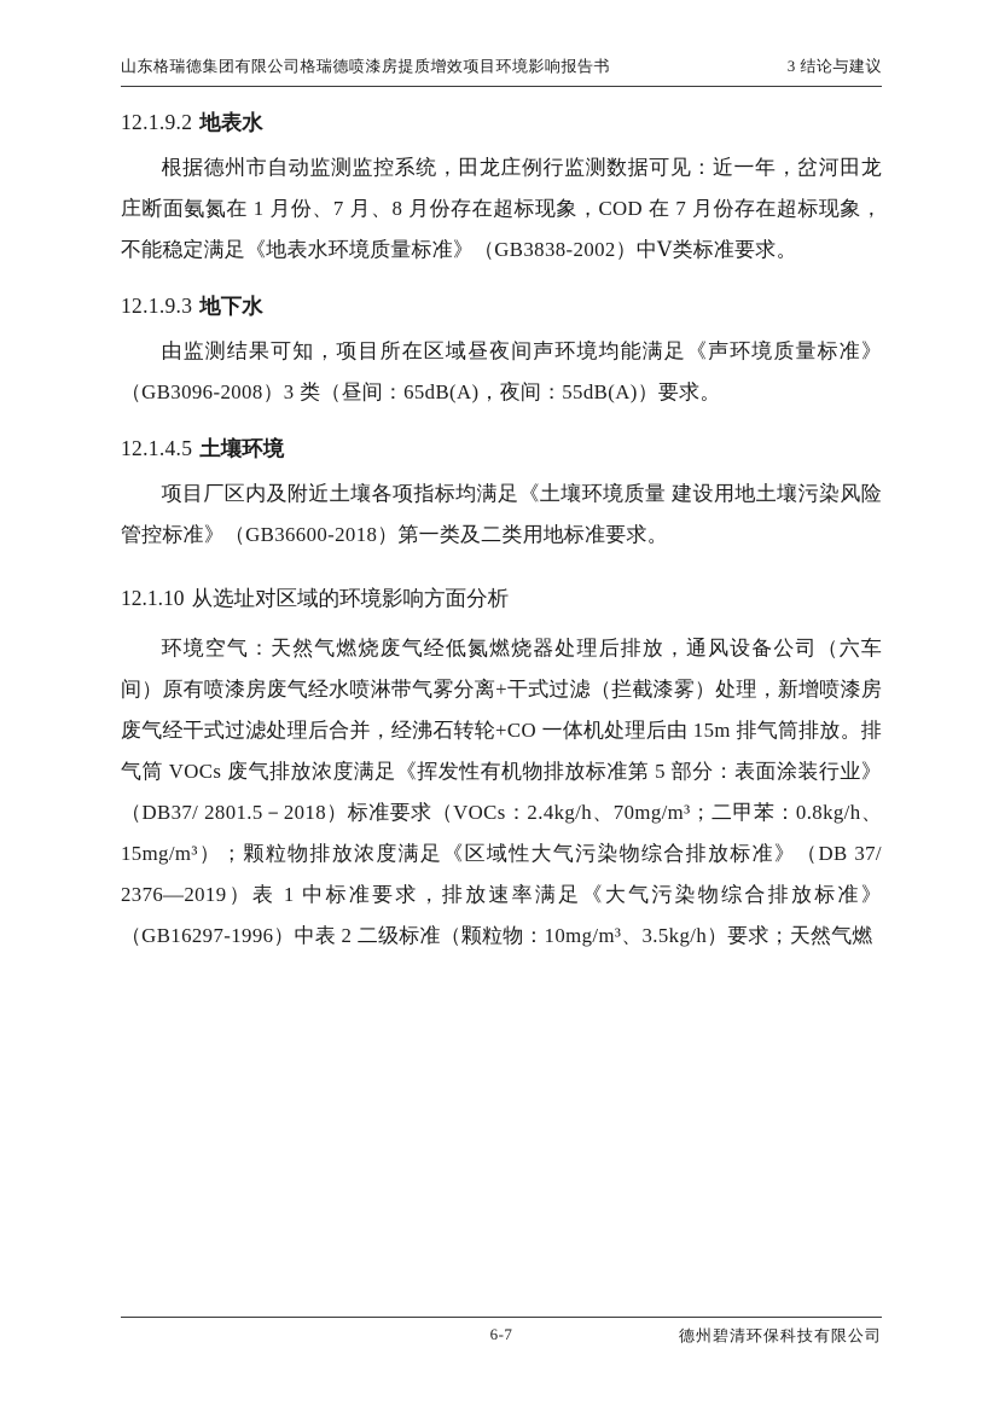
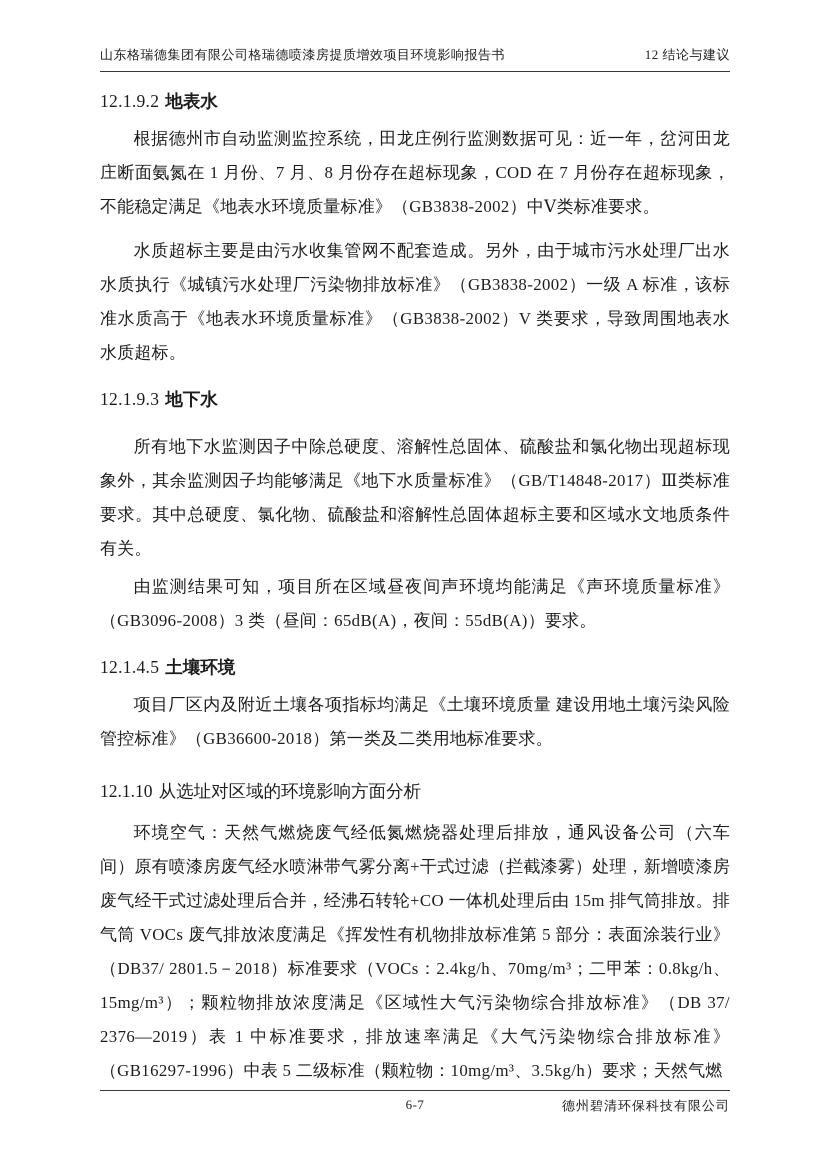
  山东格瑞德集团有限公司格瑞德喷漆房提质增效项目环境影响报告书
- 3 结论与建议
+ 12 结论与建议
  12.1.9.2 地表水
  根据德州市自动监测监控系统，田龙庄例行监测数据可见：近一年，岔河田龙庄断面氨氮在 1 月份、7 月、8 月份存在超标现象，COD 在 7 月份存在超标现象，不能稳定满足《地表水环境质量标准》（GB3838-2002）中Ⅴ类标准要求。
+ 水质超标主要是由污水收集管网不配套造成。另外，由于城市污水处理厂出水水质执行《城镇污水处理厂污染物排放标准》（GB3838-2002）一级 A 标准，该标准水质高于《地表水环境质量标准》（GB3838-2002）V 类要求，导致周围地表水水质超标。
  12.1.9.3 地下水
+ 所有地下水监测因子中除总硬度、溶解性总固体、硫酸盐和氯化物出现超标现象外，其余监测因子均能够满足《地下水质量标准》（GB/T14848-2017）Ⅲ类标准要求。其中总硬度、氯化物、硫酸盐和溶解性总固体超标主要和区域水文地质条件有关。
  由监测结果可知，项目所在区域昼夜间声环境均能满足《声环境质量标准》（GB3096-2008）3 类（昼间：65dB(A)，夜间：55dB(A)）要求。
  12.1.4.5 土壤环境
  项目厂区内及附近土壤各项指标均满足《土壤环境质量 建设用地土壤污染风险管控标准》（GB36600-2018）第一类及二类用地标准要求。
  12.1.10 从选址对区域的环境影响方面分析
- 环境空气：天然气燃烧废气经低氮燃烧器处理后排放，通风设备公司（六车间）原有喷漆房废气经水喷淋带气雾分离+干式过滤（拦截漆雾）处理，新增喷漆房废气经干式过滤处理后合并，经沸石转轮+CO 一体机处理后由 15m 排气筒排放。排气筒 VOCs 废气排放浓度满足《挥发性有机物排放标准第 5 部分：表面涂装行业》（DB37/ 2801.5－2018）标准要求（VOCs：2.4kg/h、70mg/m³；二甲苯：0.8kg/h、15mg/m³）；颗粒物排放浓度满足《区域性大气污染物综合排放标准》（DB 37/ 2376—2019）表 1 中标准要求，排放速率满足《大气污染物综合排放标准》（GB16297-1996）中表 2 二级标准（颗粒物：10mg/m³、3.5kg/h）要求；天然气燃
+ 环境空气：天然气燃烧废气经低氮燃烧器处理后排放，通风设备公司（六车间）原有喷漆房废气经水喷淋带气雾分离+干式过滤（拦截漆雾）处理，新增喷漆房废气经干式过滤处理后合并，经沸石转轮+CO 一体机处理后由 15m 排气筒排放。排气筒 VOCs 废气排放浓度满足《挥发性有机物排放标准第 5 部分：表面涂装行业》（DB37/ 2801.5－2018）标准要求（VOCs：2.4kg/h、70mg/m³；二甲苯：0.8kg/h、15mg/m³）；颗粒物排放浓度满足《区域性大气污染物综合排放标准》（DB 37/ 2376—2019）表 1 中标准要求，排放速率满足《大气污染物综合排放标准》（GB16297-1996）中表 5 二级标准（颗粒物：10mg/m³、3.5kg/h）要求；天然气燃
  6-7
  德州碧清环保科技有限公司
